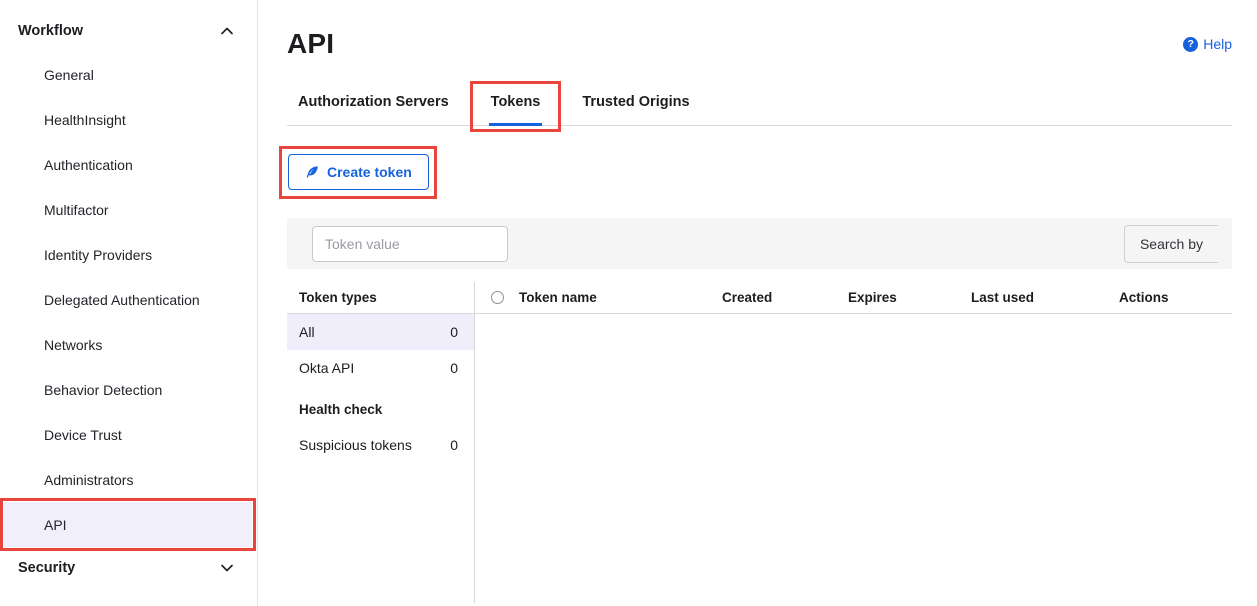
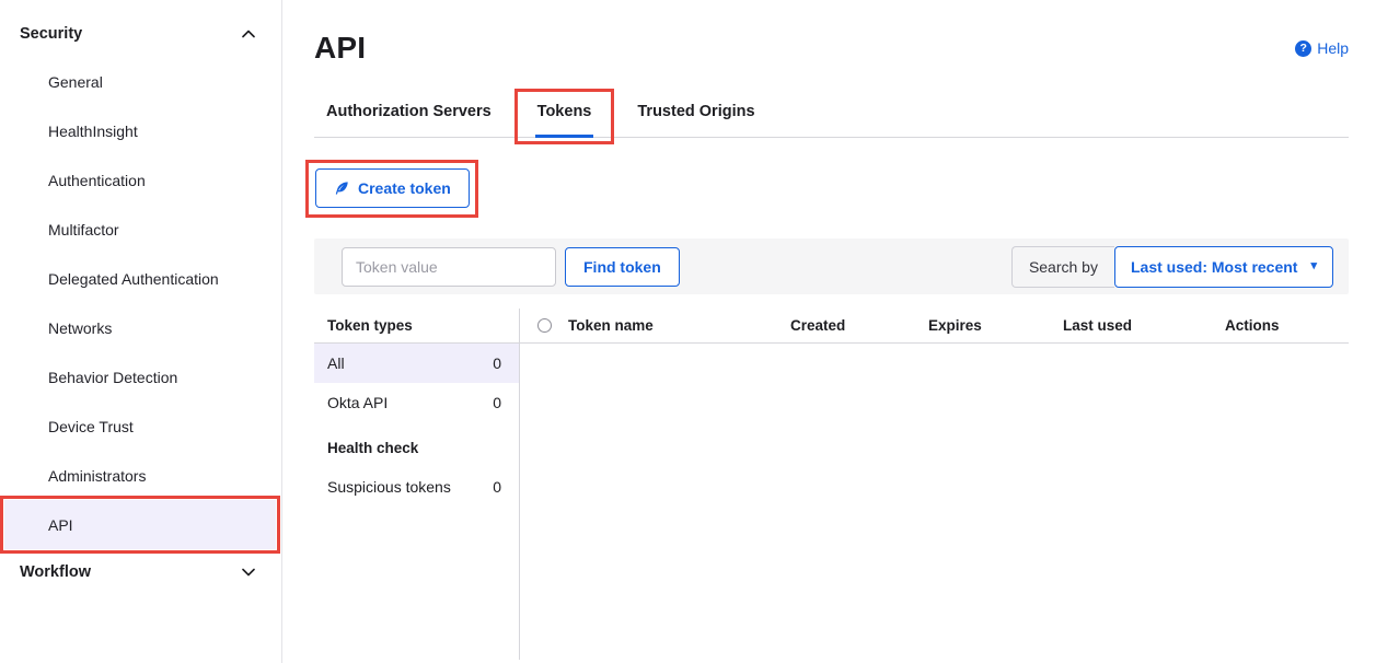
- Workflow
+ Security
  General
  HealthInsight
  Authentication
  Multifactor
- Identity Providers
  Delegated Authentication
  Networks
  Behavior Detection
  Device Trust
  Administrators
  API
- Security
+ Workflow
  API
  ?
  Help
  Authorization Servers
  Trusted Origins
  Create token
  Token value
+ Find token
  Search by
+ Last used: Most recent
+ ▾
  Token types
  All
  0
  Okta API
  0
  Health check
  Suspicious tokens
  0
  Token name
  Created
  Expires
  Last used
  Actions
